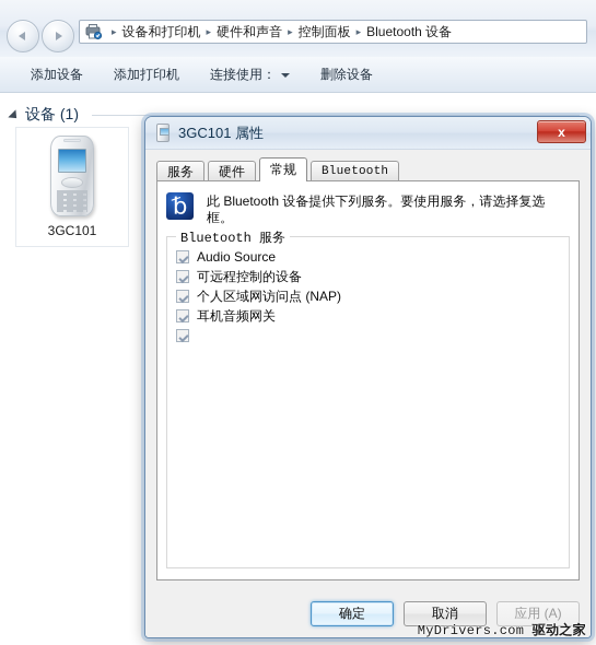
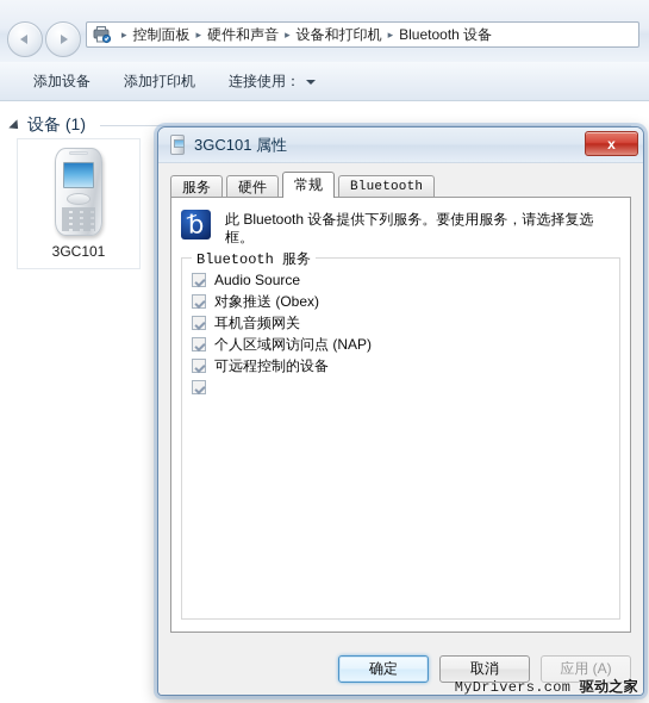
  ▸
- 设备和打印机
+ 控制面板
  ▸
  硬件和声音
  ▸
- 控制面板
+ 设备和打印机
  ▸
  Bluetooth 设备
  添加设备
  添加打印机
  连接使用：
- 删除设备
  设备 (1)
  3GC101
  3GC101 属性
  x
  服务
  硬件
  常规
  Bluetooth
  此 Bluetooth 设备提供下列服务。要使用服务，请选择复选框。
  Bluetooth 服务
  Audio Source
+ 对象推送 (Obex)
- 可远程控制的设备
+ 耳机音频网关
  个人区域网访问点 (NAP)
- 耳机音频网关
+ 可远程控制的设备
  确定
  取消
  应用 (A)
  MyDrivers.com 驱动之家
